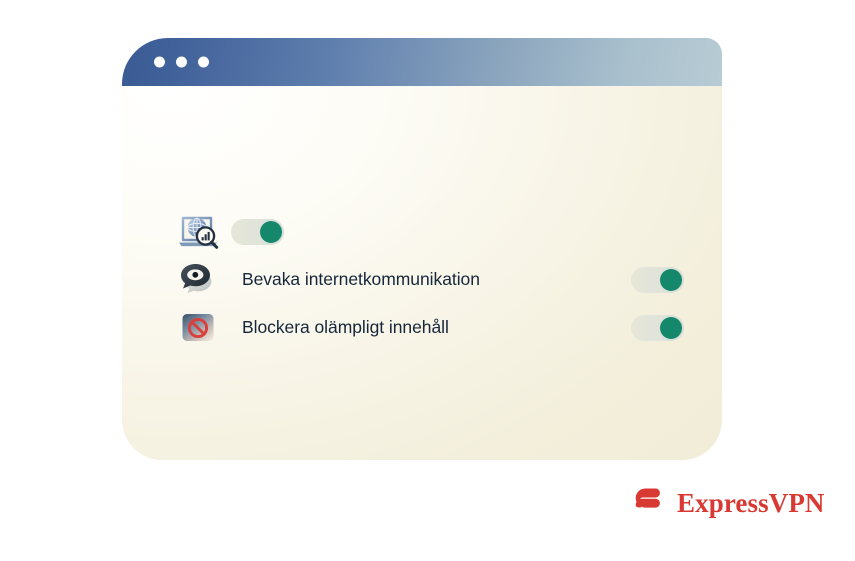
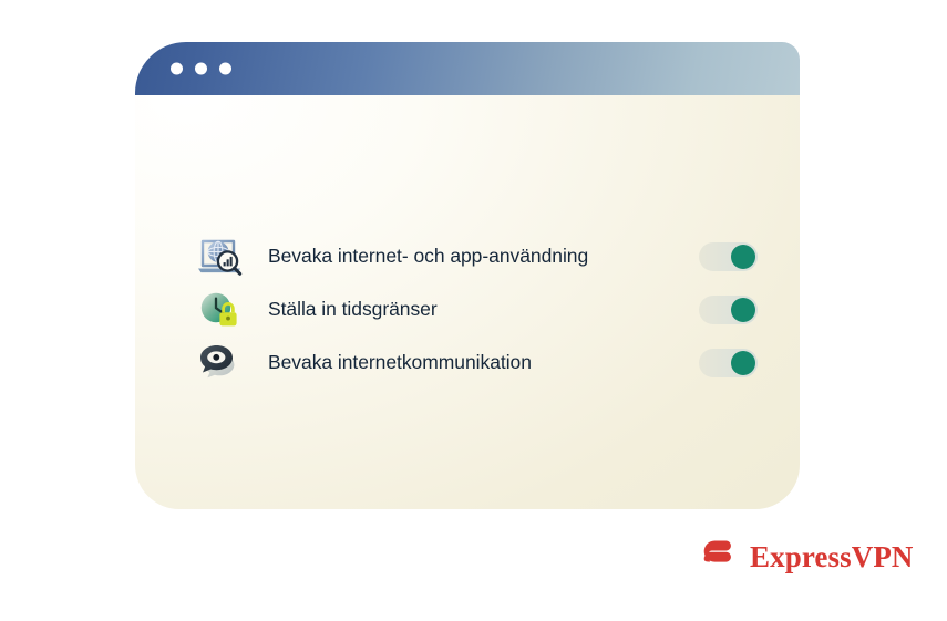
+ Bevaka internet- och app-användning
+ Ställa in tidsgränser
  Bevaka internetkommunikation
- Blockera olämpligt innehåll
  ExpressVPN
